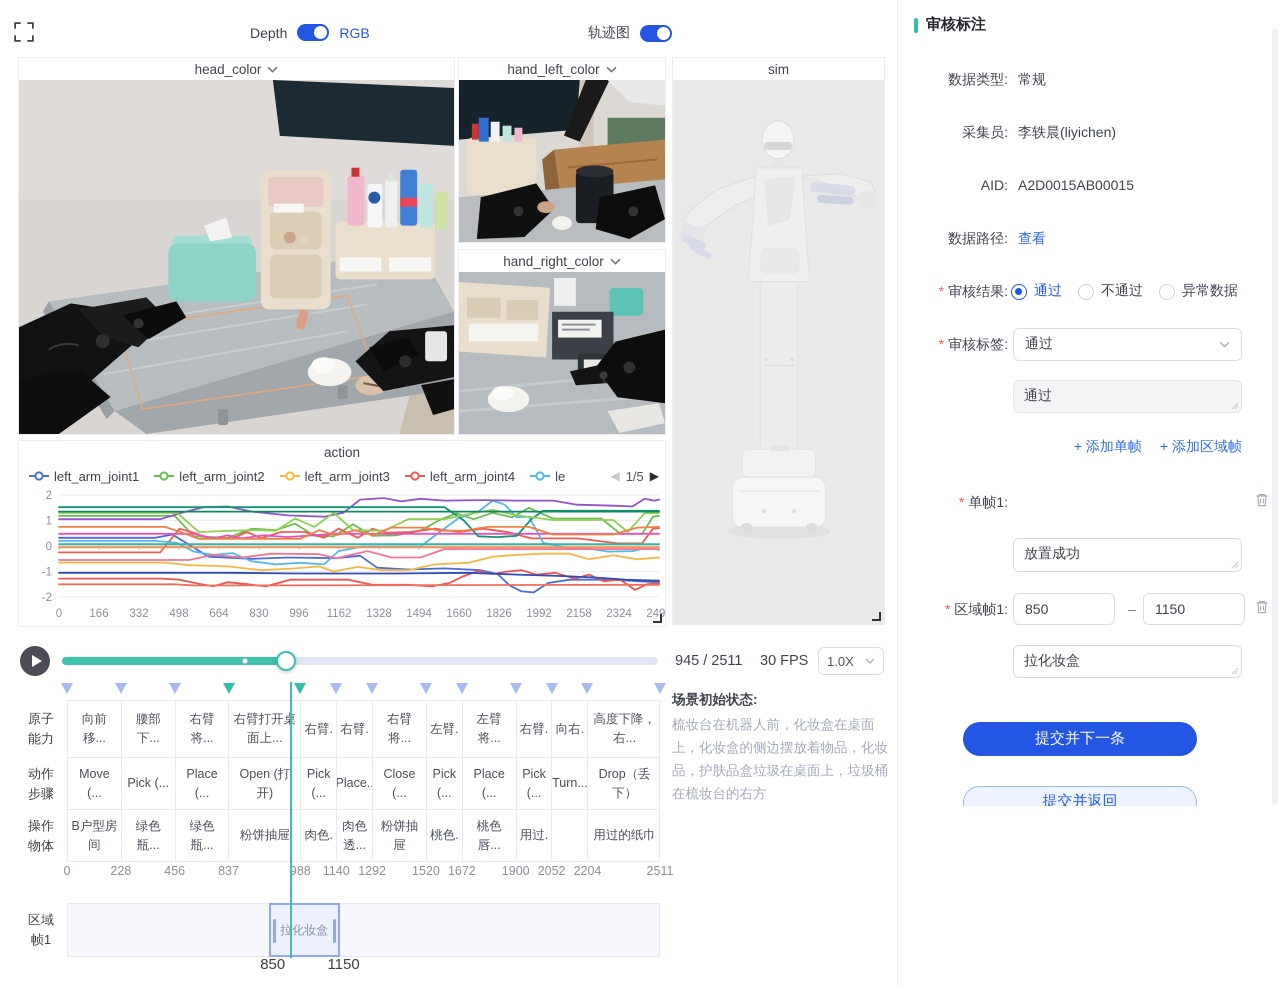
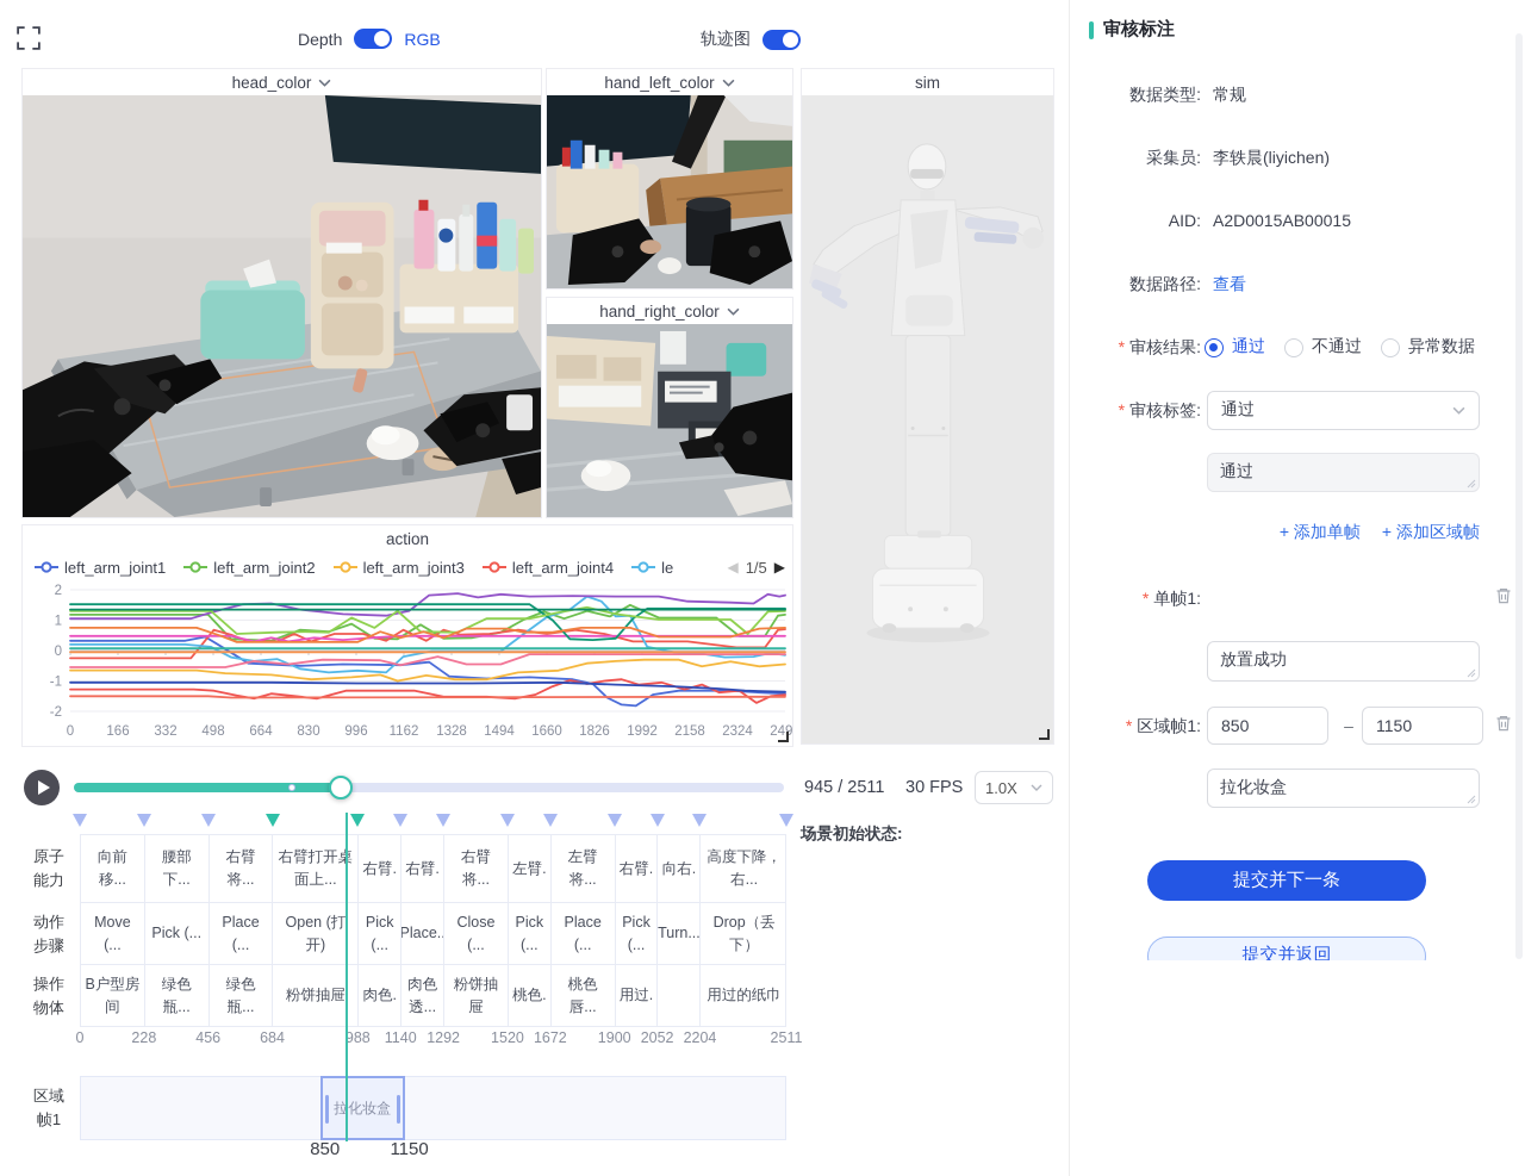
  Depth
  RGB
  轨迹图
  head_color
  hand_left_color
  hand_right_color
  sim
  action
  left_arm_joint1
  left_arm_joint2
  left_arm_joint3
  left_arm_joint4
  le
  ◀
  1/5
  ▶
  2
  1
  0
  -1
  -2
  0
  166
  332
  498
  664
  830
  996
  1162
  1328
  1494
  1660
  1826
  1992
  2158
  2324
  249
  945 / 2511
  30 FPS
  1.0X
  原子能力
  向前移...
  腰部下...
  右臂将...
  右臂打开面上...
  右臂.
  右臂.
  右臂将...
  左臂.
  左臂将...
  右臂.
  向右.
  高度下降，右...
  动作步骤
  Move (...
  Pick (...
  Place (...
  Open (打开)
  Pick (...
  Place..
  Close (...
  Pick (...
  Place (...
  Pick (...
  Turn...
  Drop（丢下）
  操作物体
  B户型房间
  绿色瓶...
  绿色瓶...
  粉饼抽屉
  肉色.
  肉色透...
  粉饼抽屉
  桃色.
  桃色唇...
  用过.
  用过的纸巾
  0
  228
  456
- 837
+ 684
  988
  1140
  1292
  1520
  1672
  1900
  2052
  2204
  2511
  区域帧1
  拉化妆盒
  850
  1150
  场景初始状态:
- 梳妆台在机器人前，化妆盒在桌面上，化妆盒的侧边摆放着物品，化妆品，护肤品盒垃圾在桌面上，垃圾桶在梳妆台的右方
  审核标注
  数据类型:
  常规
  采集员:
  李轶晨(liyichen)
  AID:
  A2D0015AB00015
  数据路径:
  查看
  * 审核结果:
  通过
  不通过
  异常数据
  * 审核标签:
  通过
  通过
  + 添加单帧
  + 添加区域帧
  * 单帧1:
  放置成功
  * 区域帧1:
  850
  –
  1150
  拉化妆盒
  提交并下一条
  提交并返回
